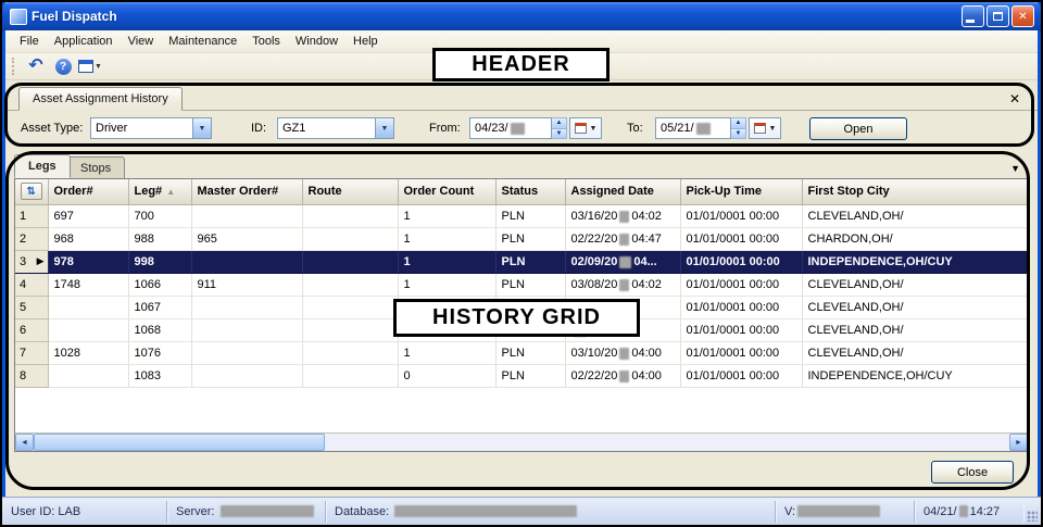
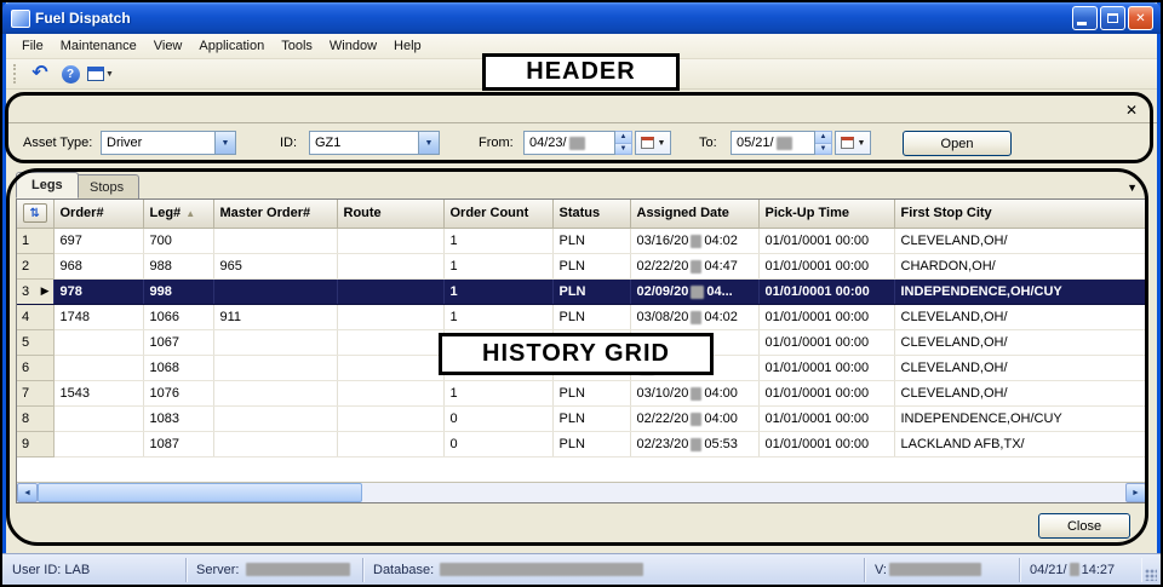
  Fuel Dispatch
  ✕
  File
- Application
+ Maintenance
  View
- Maintenance
+ Application
  Tools
  Window
  Help
  ↶
  ?
- Asset Assignment History
  ✕
  Asset Type:
  Driver
  ID:
  GZ1
  From:
  04/23/
  To:
  05/21/
  Open
  Legs
  Stops
  ▼
  ⇅	Order#	Leg# ▲	Master Order#	Route	Order Count	Status	Assigned Date	Pick-Up Time	First Stop City
  1	697	700			1	PLN	03/16/20 04:02	01/01/0001 00:00	CLEVELAND,OH/
  2	968	988	965		1	PLN	02/22/20 04:47	01/01/0001 00:00	CHARDON,OH/
  3 ▶	978	998			1	PLN	02/09/20 04...	01/01/0001 00:00	INDEPENDENCE,OH/CUY
  4	1748	1066	911		1	PLN	03/08/20 04:02	01/01/0001 00:00	CLEVELAND,OH/
  5		1067						01/01/0001 00:00	CLEVELAND,OH/
  6		1068						01/01/0001 00:00	CLEVELAND,OH/
- 7	1028	1076			1	PLN	03/10/20 04:00	01/01/0001 00:00	CLEVELAND,OH/
+ 7	1543	1076			1	PLN	03/10/20 04:00	01/01/0001 00:00	CLEVELAND,OH/
  8		1083			0	PLN	02/22/20 04:00	01/01/0001 00:00	INDEPENDENCE,OH/CUY
+ 9		1087			0	PLN	02/23/20 05:53	01/01/0001 00:00	LACKLAND AFB,TX/
  Close
  User ID: LAB
  Server:
  Database:
  V:
  04/21/
  14:27
  HEADER
  HISTORY GRID
